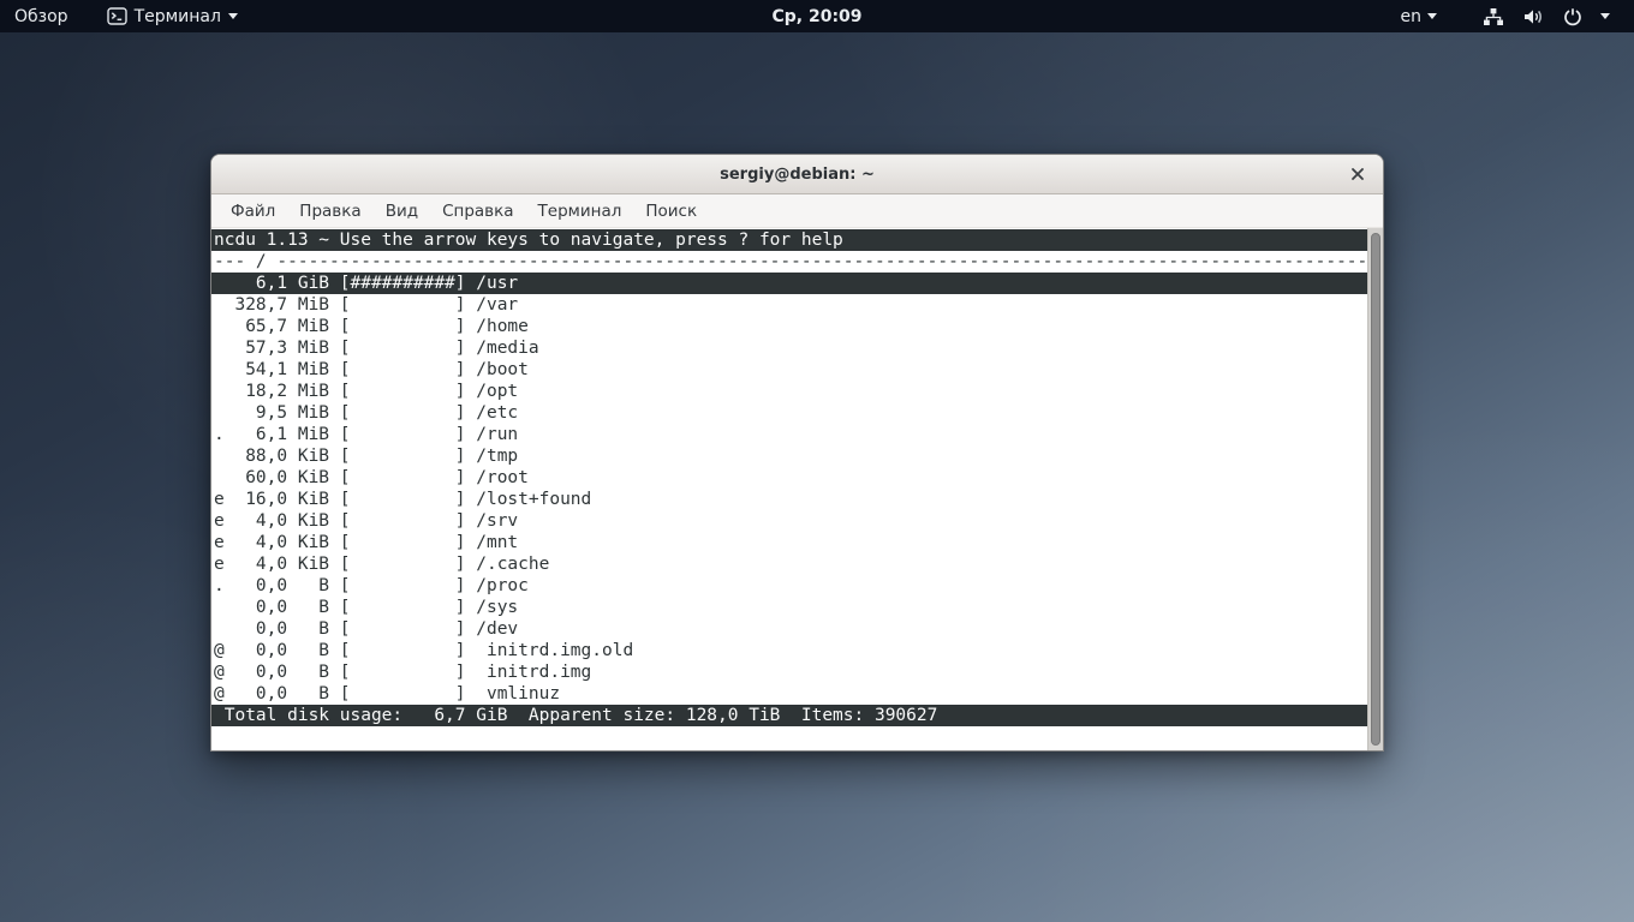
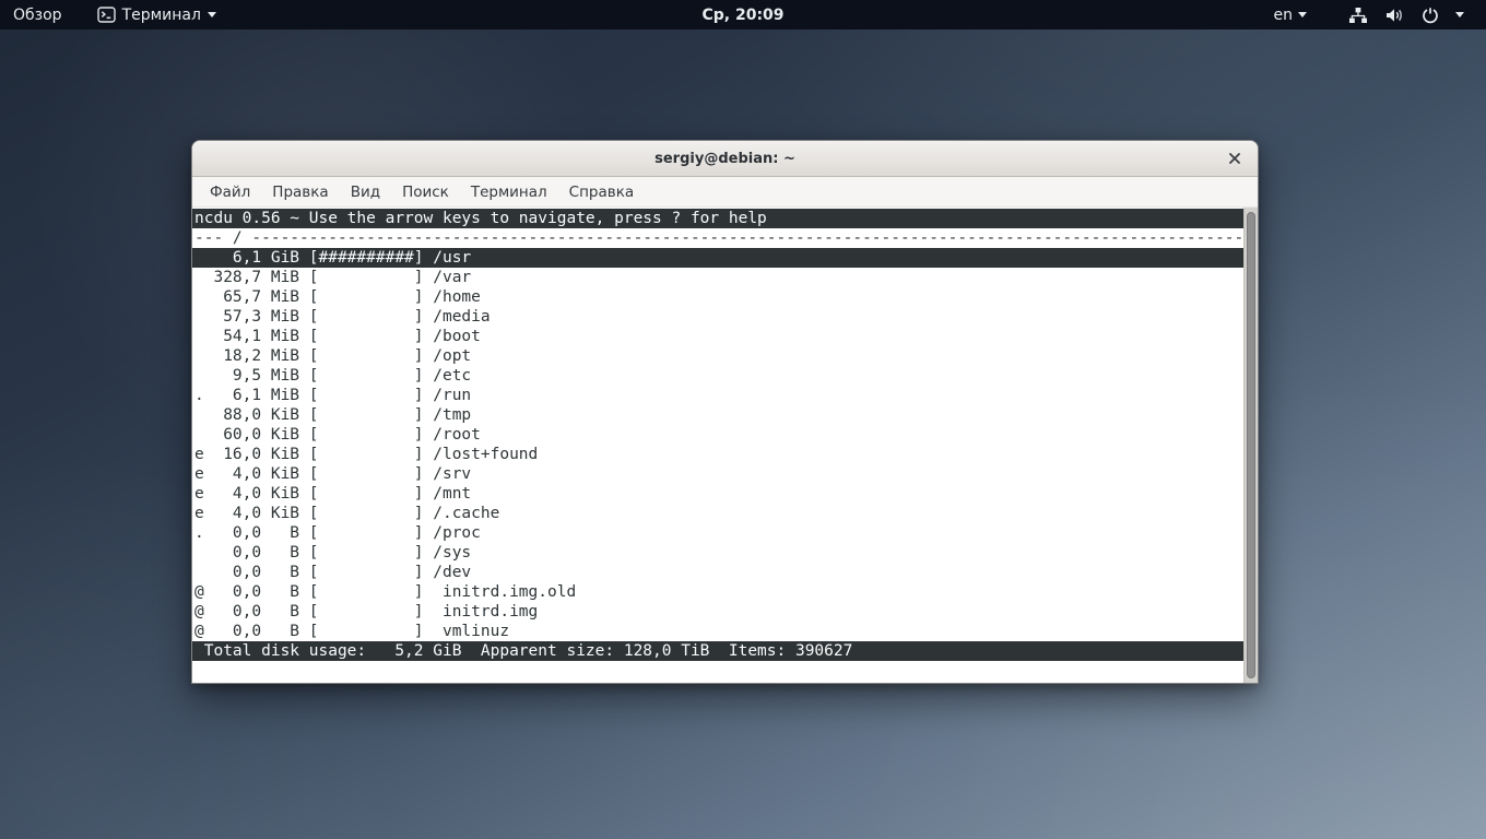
  Обзор
  Терминал
  Ср, 20:09
  en
  sergiy@debian: ~
  Файл
  Правка
  Вид
- Справка
+ Поиск
  Терминал
- Поиск
+ Справка
- ncdu 1.13 ~ Use the arrow keys to navigate, press ? for help
+ ncdu 0.56 ~ Use the arrow keys to navigate, press ? for help
  --- / --------------------------------------------------------------------------------------------------------
  6,1 GiB [##########] /usr
  328,7 MiB [ ] /var
  65,7 MiB [ ] /home
  57,3 MiB [ ] /media
  54,1 MiB [ ] /boot
  18,2 MiB [ ] /opt
  9,5 MiB [ ] /etc
  . 6,1 MiB [ ] /run
  88,0 KiB [ ] /tmp
  60,0 KiB [ ] /root
  e 16,0 KiB [ ] /lost+found
  e 4,0 KiB [ ] /srv
  e 4,0 KiB [ ] /mnt
  e 4,0 KiB [ ] /.cache
  . 0,0 B [ ] /proc
  0,0 B [ ] /sys
  0,0 B [ ] /dev
  @ 0,0 B [ ] initrd.img.old
  @ 0,0 B [ ] initrd.img
  @ 0,0 B [ ] vmlinuz
- Total disk usage: 6,7 GiB Apparent size: 128,0 TiB Items: 390627
+ Total disk usage: 5,2 GiB Apparent size: 128,0 TiB Items: 390627
